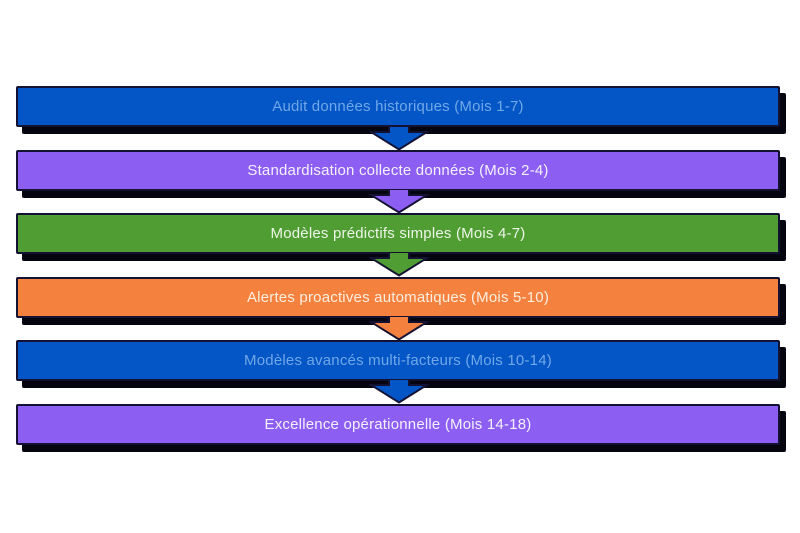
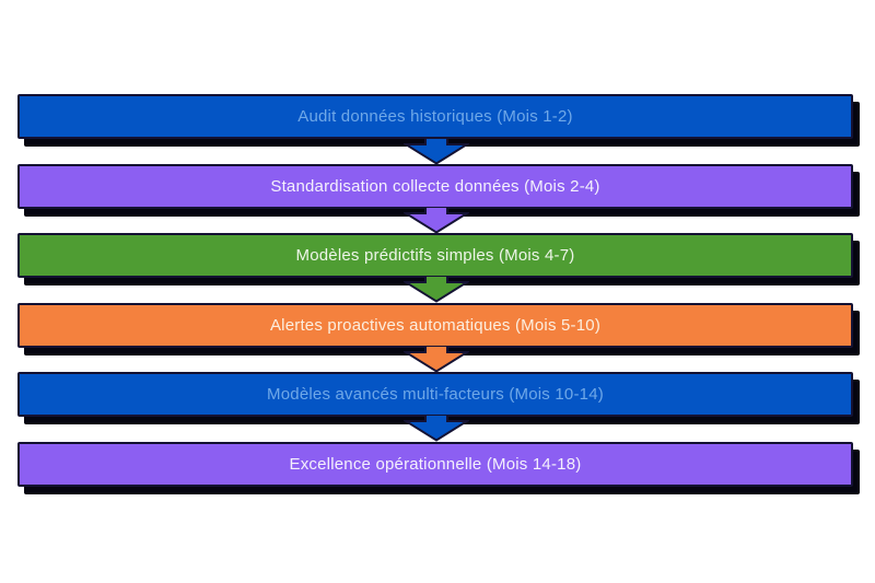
- Audit données historiques (Mois 1-7)
+ Audit données historiques (Mois 1-2)
  Standardisation collecte données (Mois 2-4)
  Modèles prédictifs simples (Mois 4-7)
  Alertes proactives automatiques (Mois 5-10)
  Modèles avancés multi-facteurs (Mois 10-14)
  Excellence opérationnelle (Mois 14-18)
